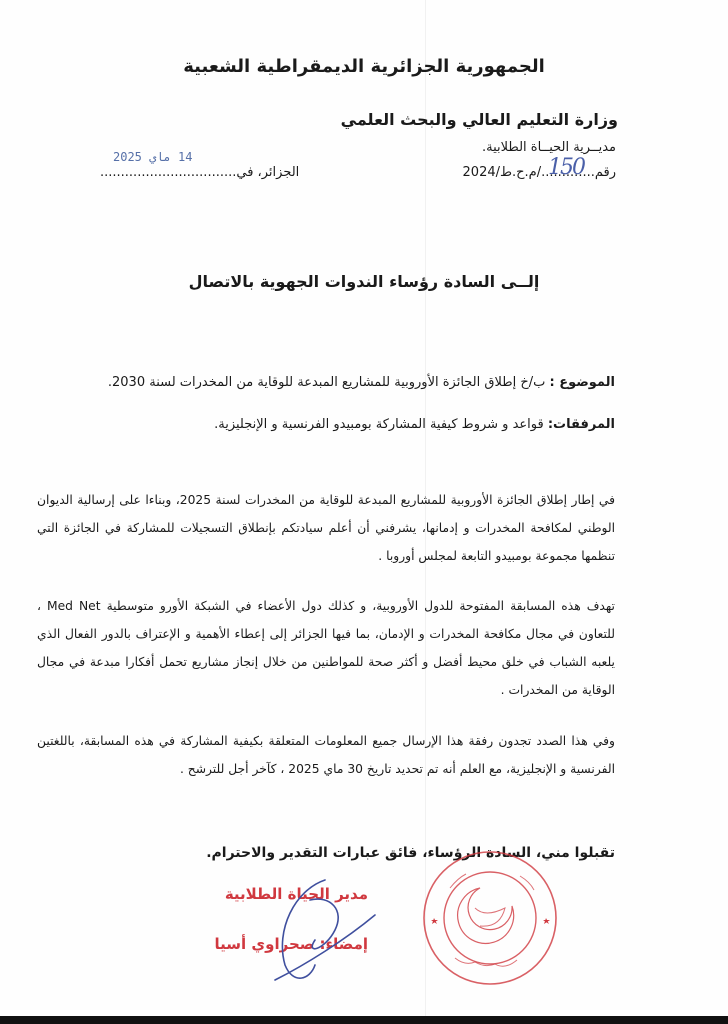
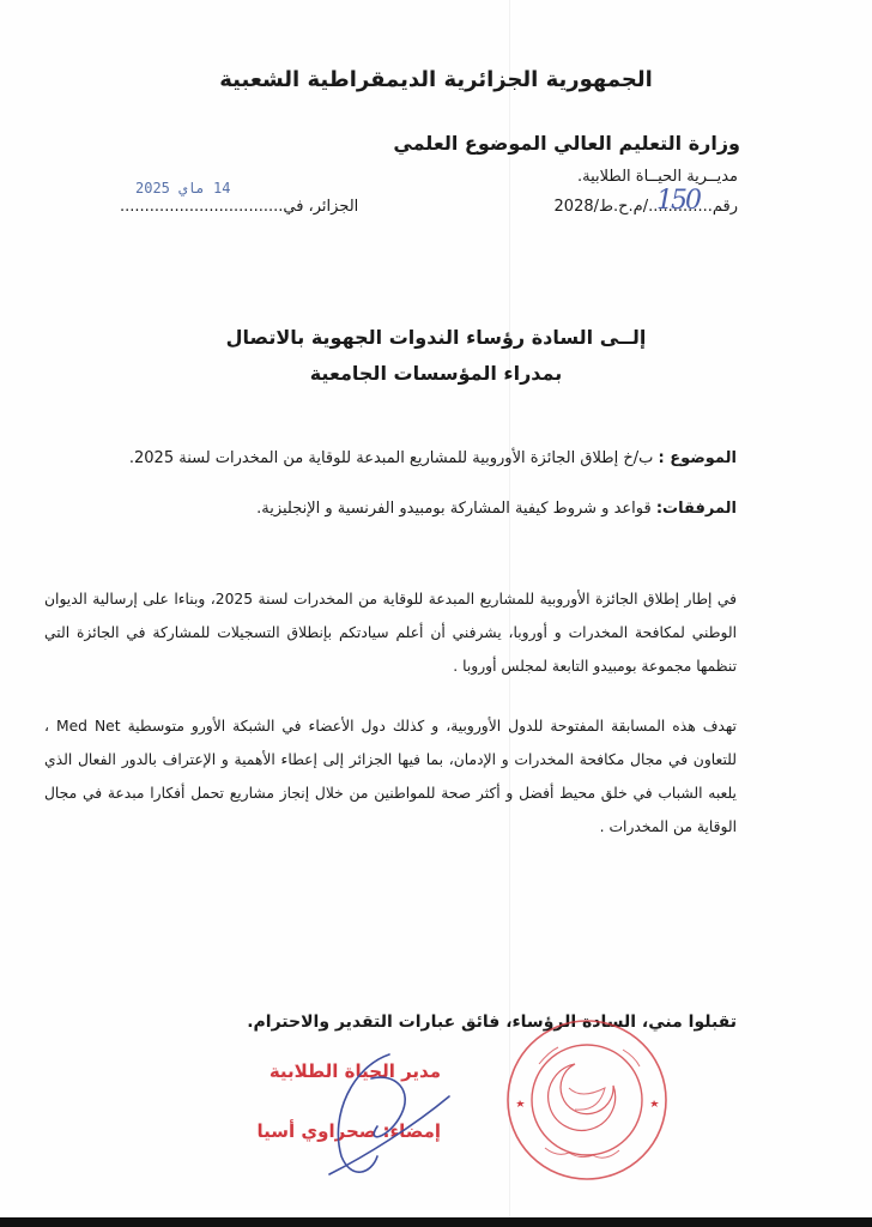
  الجمهورية الجزائرية الديمقراطية الشعبية
- وزارة التعليم العالي والبحث العلمي
+ وزارة التعليم العالي الموضوع العلمي
  مديــرية الحيــاة الطلابية.
- رقم............./م.ح.ط/2024
+ رقم............./م.ح.ط/2028
  150
  14 ماي 2025
  الجزائر، في.................................
  إلــى السادة رؤساء الندوات الجهوية بالاتصال
+ بمدراء المؤسسات الجامعية
- الموضوع : ب/خ إطلاق الجائزة الأوروبية للمشاريع المبدعة للوقاية من المخدرات لسنة 2030.
+ الموضوع : ب/خ إطلاق الجائزة الأوروبية للمشاريع المبدعة للوقاية من المخدرات لسنة 2025.
  المرفقات: قواعد و شروط كيفية المشاركة بومبيدو الفرنسية و الإنجليزية.
- في إطار إطلاق الجائزة الأوروبية للمشاريع المبدعة للوقاية من المخدرات لسنة 2025، وبناءا على إرسالية الديوان الوطني لمكافحة المخدرات و إدمانها، يشرفني أن أعلم سيادتكم بإنطلاق التسجيلات للمشاركة في الجائزة التي تنظمها مجموعة بومبيدو التابعة لمجلس أوروبا .
+ في إطار إطلاق الجائزة الأوروبية للمشاريع المبدعة للوقاية من المخدرات لسنة 2025، وبناءا على إرسالية الديوان الوطني لمكافحة المخدرات و أوروبا، يشرفني أن أعلم سيادتكم بإنطلاق التسجيلات للمشاركة في الجائزة التي تنظمها مجموعة بومبيدو التابعة لمجلس أوروبا .
  تهدف هذه المسابقة المفتوحة للدول الأوروبية، و كذلك دول الأعضاء في الشبكة الأورو متوسطية Med Net ، للتعاون في مجال مكافحة المخدرات و الإدمان، بما فيها الجزائر إلى إعطاء الأهمية و الإعتراف بالدور الفعال الذي يلعبه الشباب في خلق محيط أفضل و أكثر صحة للمواطنين من خلال إنجاز مشاريع تحمل أفكارا مبدعة في مجال الوقاية من المخدرات .
- وفي هذا الصدد تجدون رفقة هذا الإرسال جميع المعلومات المتعلقة بكيفية المشاركة في هذه المسابقة، باللغتين الفرنسية و الإنجليزية، مع العلم أنه تم تحديد تاريخ 30 ماي 2025 ، كآخر أجل للترشح .
  تقبلوا مني، السادة الرؤساء، فائق عبارات التقدير والاحترام.
  مدير الحياة الطلابية
  إمضء: صحراوي أسيا
